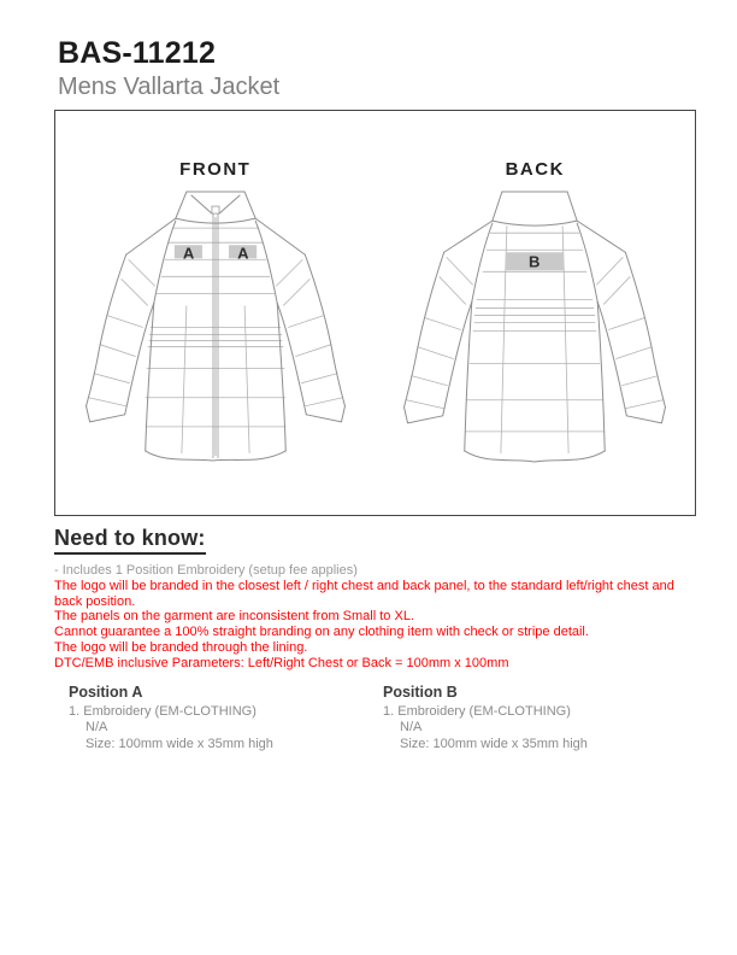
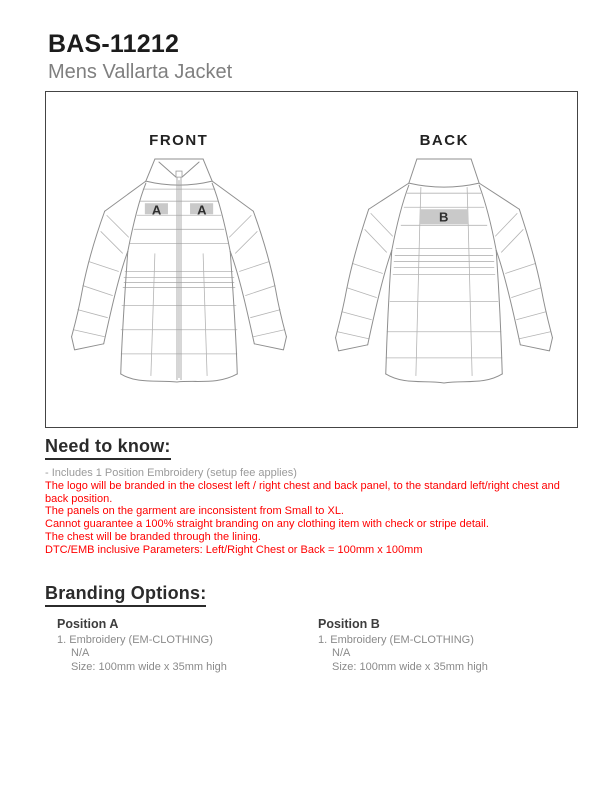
  BAS-11212
  Mens Vallarta Jacket
  FRONT
  A
  A
  BACK
  B
  Need to know:
  - Includes 1 Position Embroidery (setup fee applies)
  The logo will be branded in the closest left / right chest and back panel, to the standard left/right chest and back position.
  The panels on the garment are inconsistent from Small to XL.
  Cannot guarantee a 100% straight branding on any clothing item with check or stripe detail.
- The logo will be branded through the lining.
+ The chest will be branded through the lining.
  DTC/EMB inclusive Parameters: Left/Right Chest or Back = 100mm x 100mm
+ Branding Options:
  Position A
  1. Embroidery (EM-CLOTHING)
  N/A
  Size: 100mm wide x 35mm high
  Position B
  1. Embroidery (EM-CLOTHING)
  N/A
  Size: 100mm wide x 35mm high
